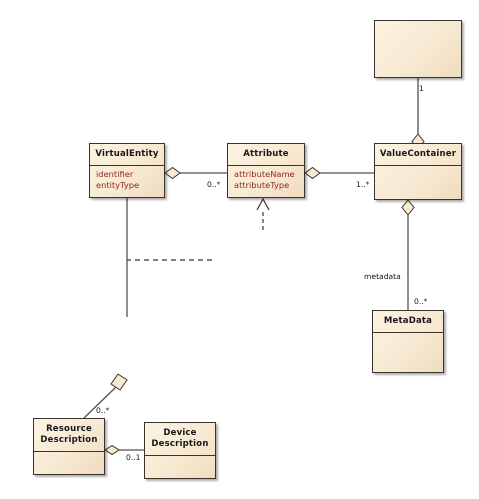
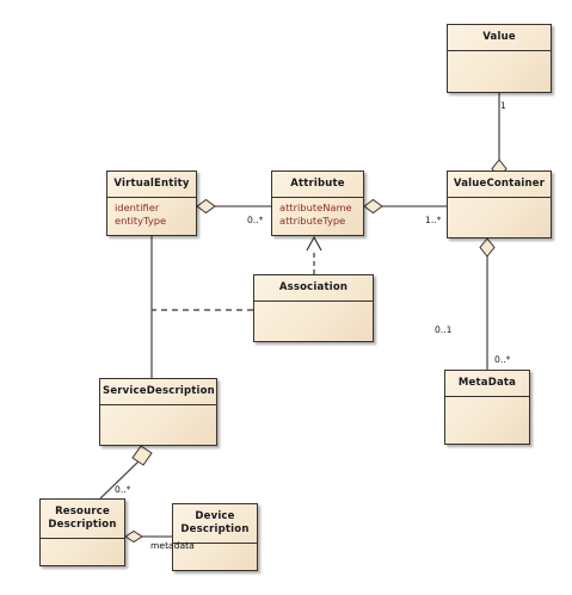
+ Value
  VirtualEntity
  identifier
  entityType
  Attribute
  attributeName
  attributeType
  ValueContainer
+ Association
  MetaData
+ ServiceDescription
  Resource
  Description
  Device
  Description
  1
  0..*
  1..*
- metadata
+ 0..1
  0..*
  0..*
- 0..1
+ metadata
